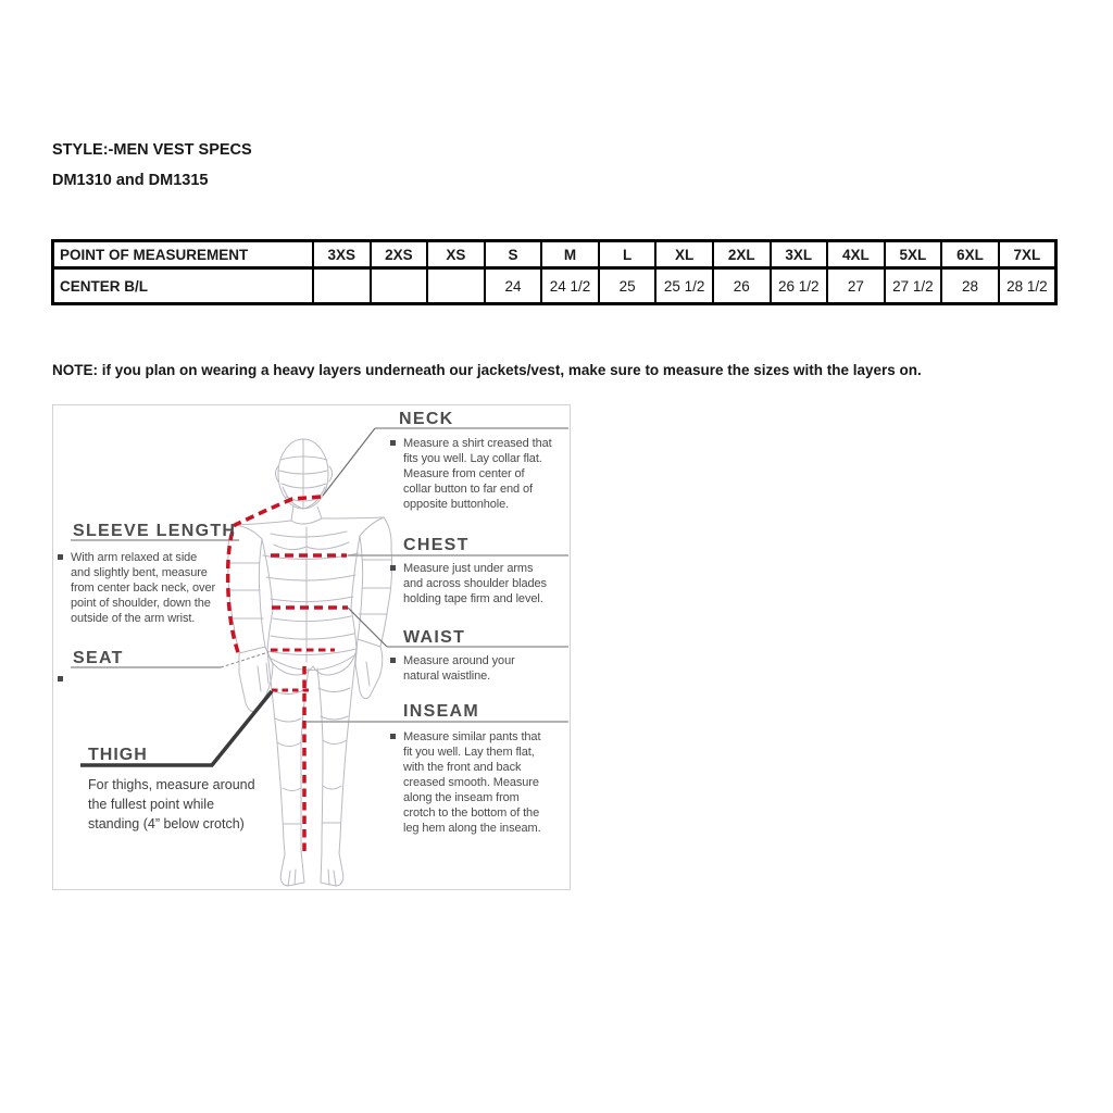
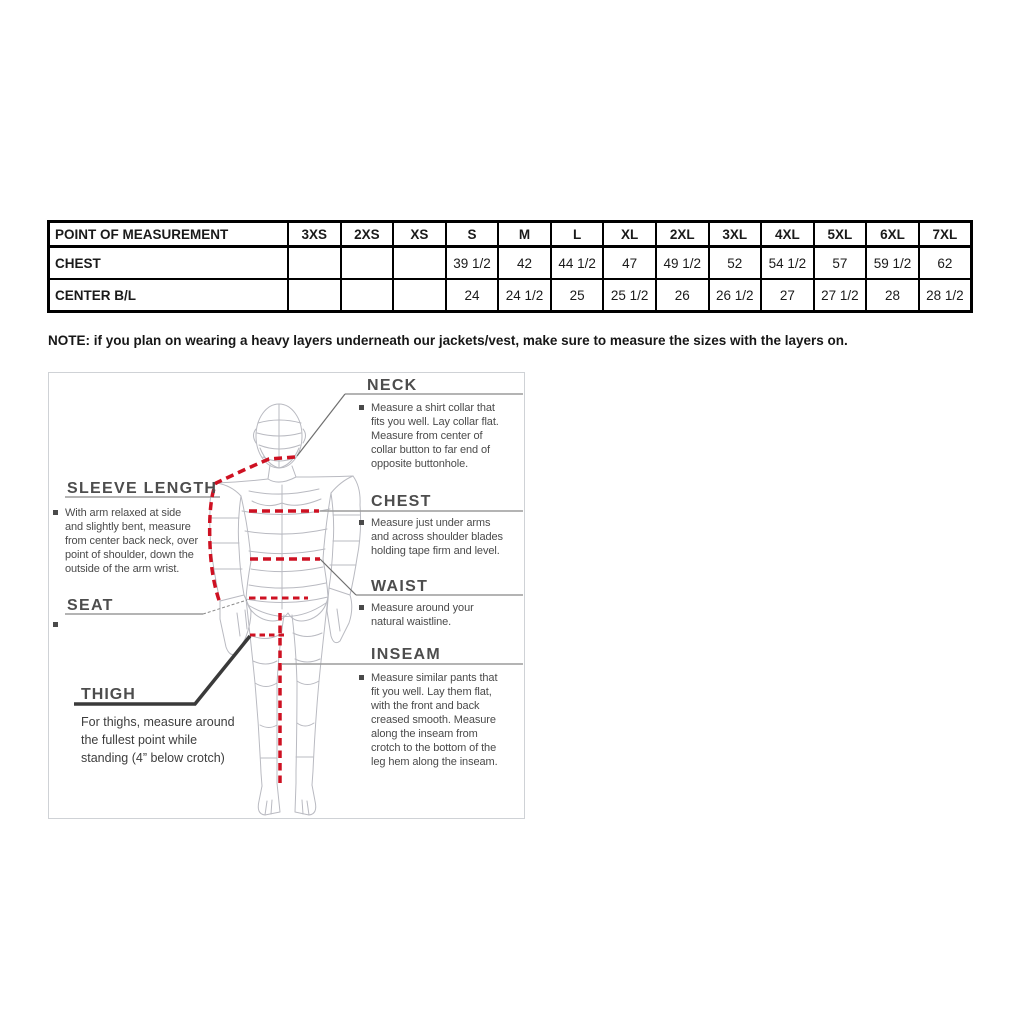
- STYLE:-MEN VEST SPECS
- DM1310 and DM1315
  POINT OF MEASUREMENT	3XS	2XS	XS	S	M	L	XL	2XL	3XL	4XL	5XL	6XL	7XL
+ CHEST				39 1/2	42	44 1/2	47	49 1/2	52	54 1/2	57	59 1/2	62
  CENTER B/L				24	24 1/2	25	25 1/2	26	26 1/2	27	27 1/2	28	28 1/2
  NOTE: if you plan on wearing a heavy layers underneath our jackets/vest, make sure to measure the sizes with the layers on.
  NECK
- Measure a shirt creased that
+ Measure a shirt collar that
  fits you well. Lay collar flat.
  Measure from center of
  collar button to far end of
  opposite buttonhole.
  CHEST
  Measure just under arms
  and across shoulder blades
  holding tape firm and level.
  WAIST
  Measure around your
  natural waistline.
  INSEAM
  Measure similar pants that
  fit you well. Lay them flat,
  with the front and back
  creased smooth. Measure
  along the inseam from
  crotch to the bottom of the
  leg hem along the inseam.
  SLEEVE LENGTH
  With arm relaxed at side
  and slightly bent, measure
  from center back neck, over
  point of shoulder, down the
  outside of the arm wrist.
  SEAT
  THIGH
  For thighs, measure around
  the fullest point while
  standing (4” below crotch)
